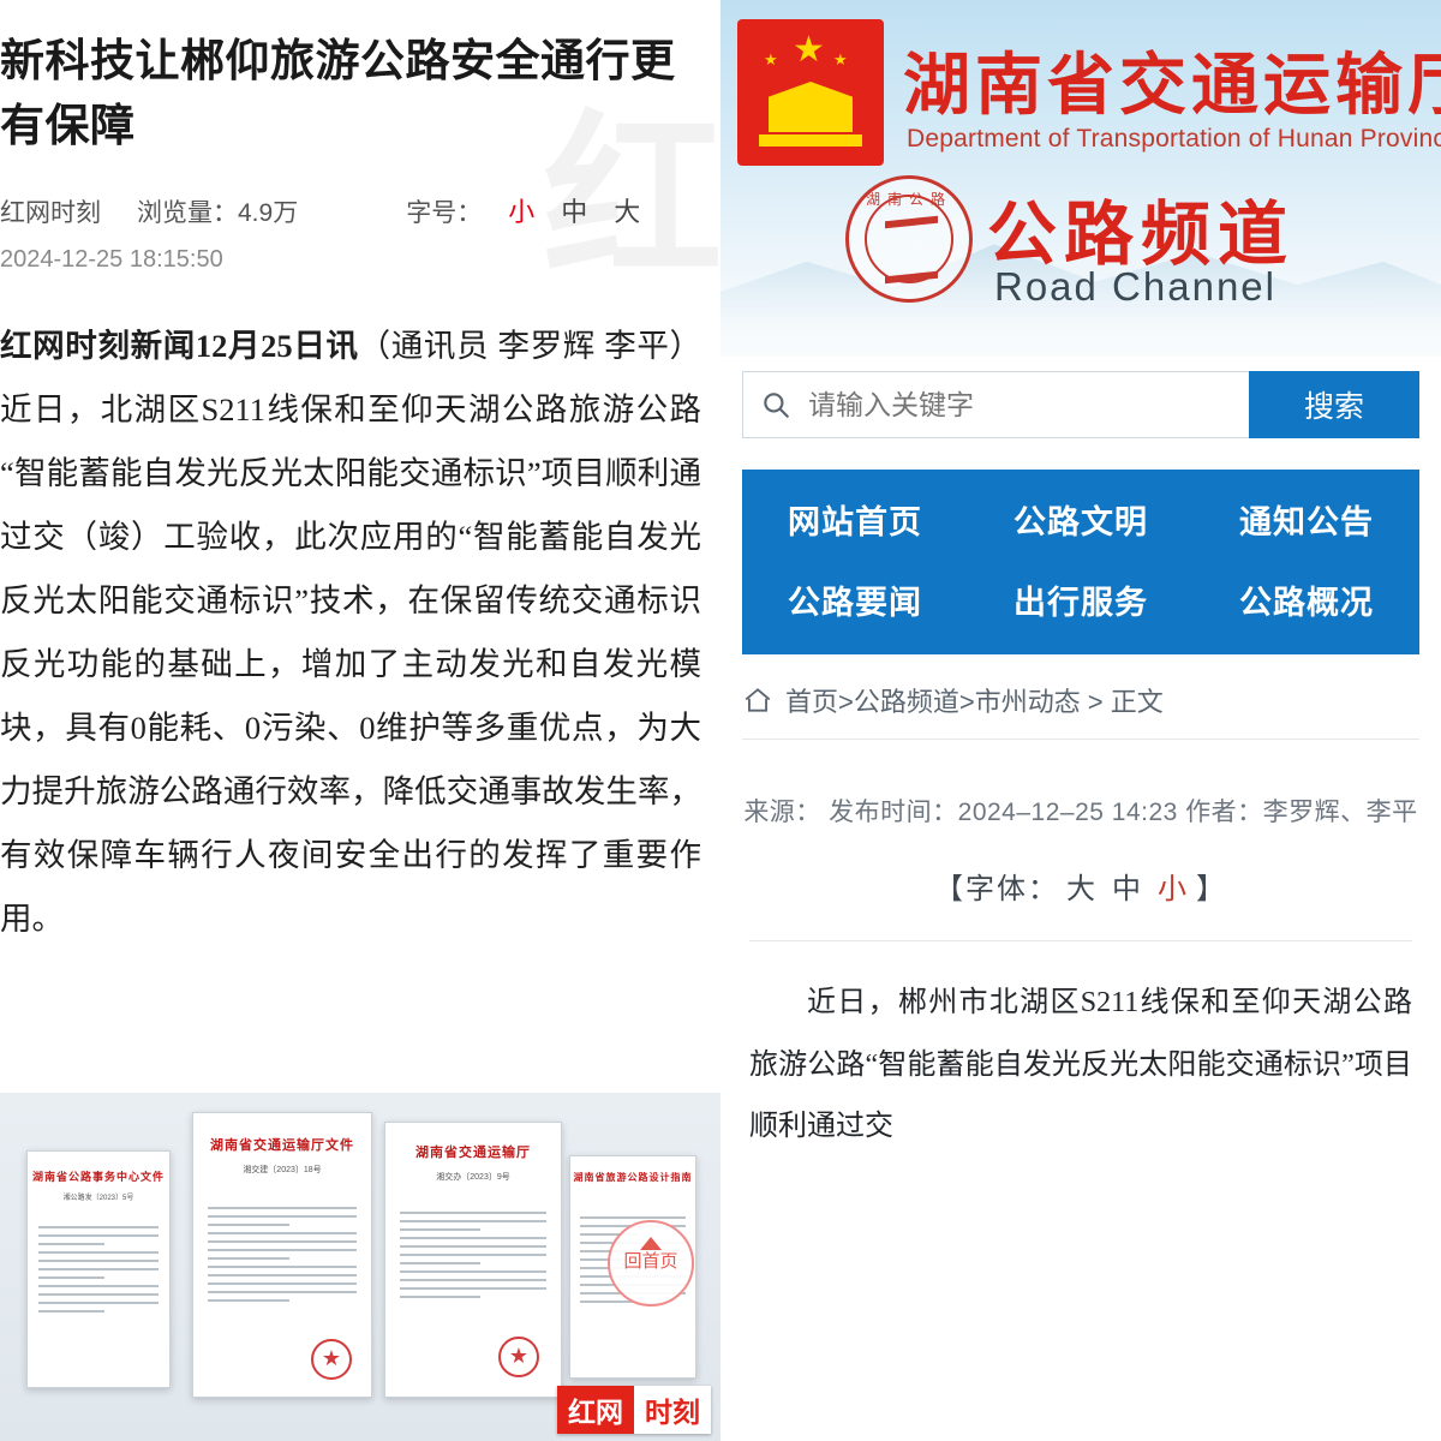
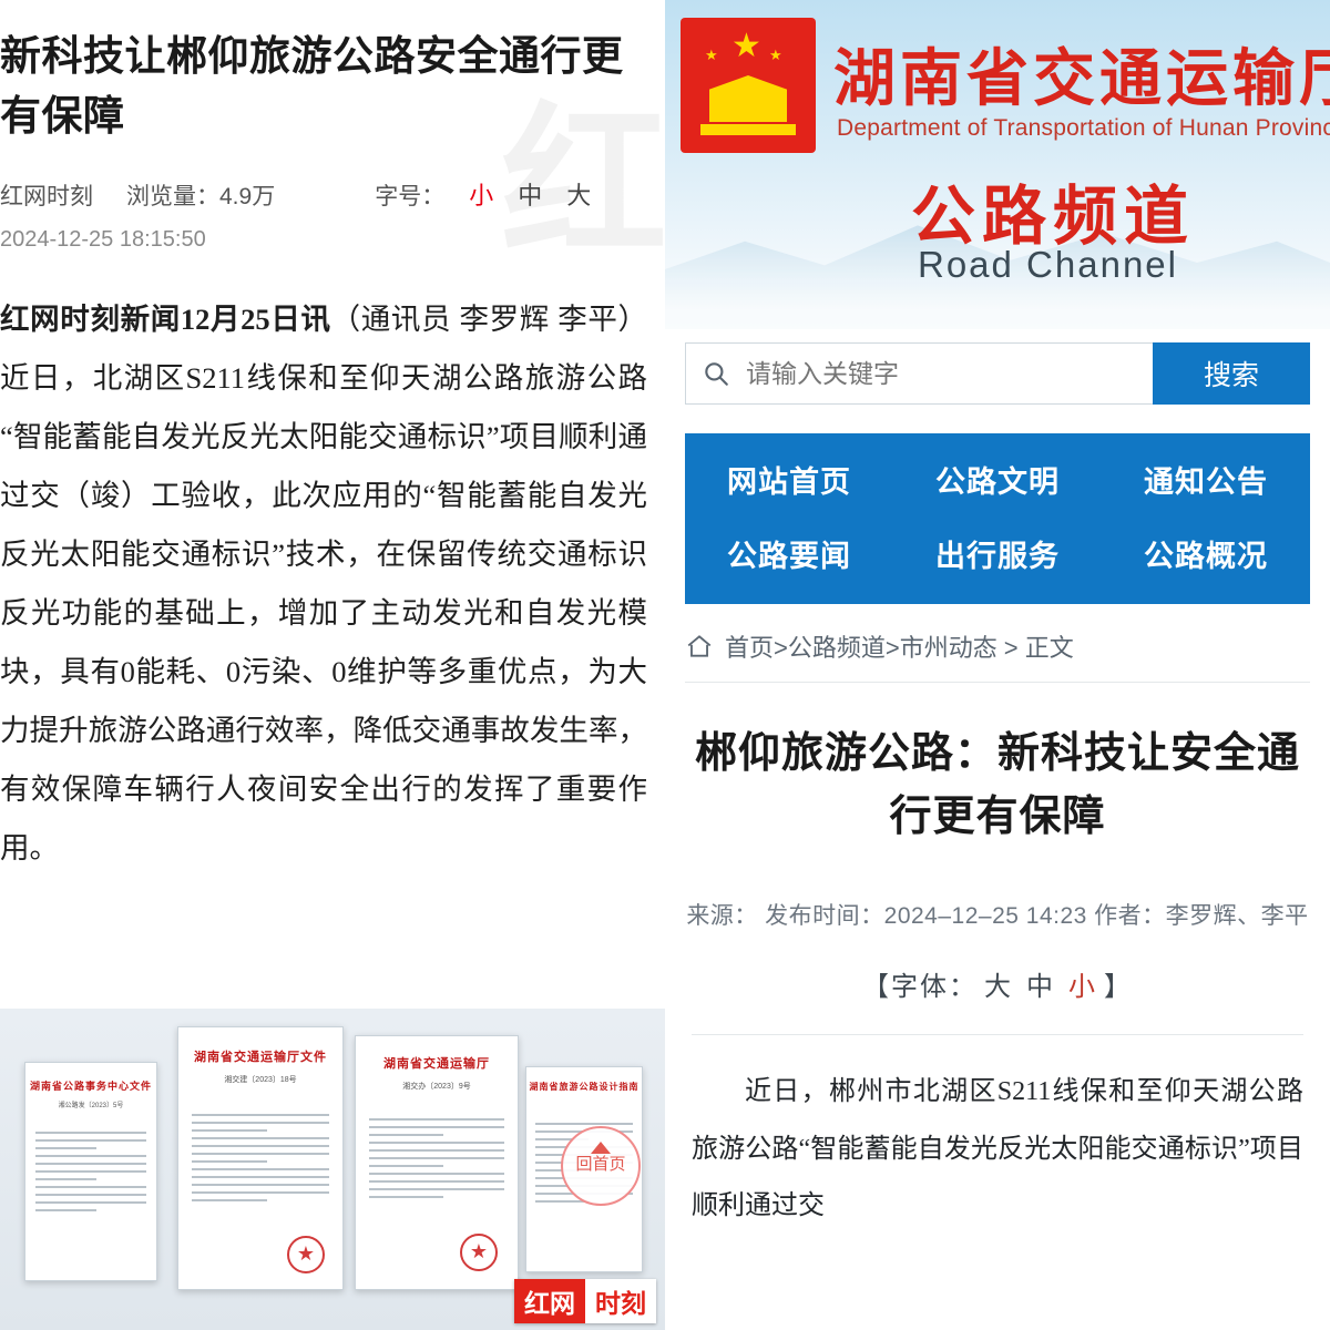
  红
  新科技让郴仰旅游公路安全通行更有保障
  红网时刻
  浏览量：4.9万
  字号：
  小
  中
  大
  2024-12-25 18:15:50
  红网时刻新闻12月25日讯（通讯员 李罗辉 李平）近日，北湖区S211线保和至仰天湖公路旅游公路“智能蓄能自发光反光太阳能交通标识”项目顺利通过交（竣）工验收，此次应用的“智能蓄能自发光反光太阳能交通标识”技术，在保留传统交通标识反光功能的基础上，增加了主动发光和自发光模块，具有0能耗、0污染、0维护等多重优点，为大力提升旅游公路通行效率，降低交通事故发生率，有效保障车辆行人夜间安全出行的发挥了重要作用。
  湖南省公路事务中心文件
  湖南省交通运输厅文件
  ★
  湖南省交通运输厅
  ★
  湖南省旅游公路设计指南
  红网
  时刻
  回首页
  ★
  ★
  ★
  湖南省交通运输
  Department of Transportation of Hunan Provinc
- 湖南公路
  公路频道
  Road Channel
  请输入关键字
  搜索
  网站首页
  公路文明
  通知公告
  公路要闻
  出行服务
  公路概况
  首页>公路频道>市州动态 > 正文
+ 郴仰旅游公路：新科技让安全通行更有保障
  来源： 发布时间：2024–12–25 14:23 作者：李罗辉、李平
  【字体： 大 中 小 】
  近日，郴州市北湖区S211线保和至仰天湖公路旅游公路“智能蓄能自发光反光太阳能交通标识”项目顺利通过交
